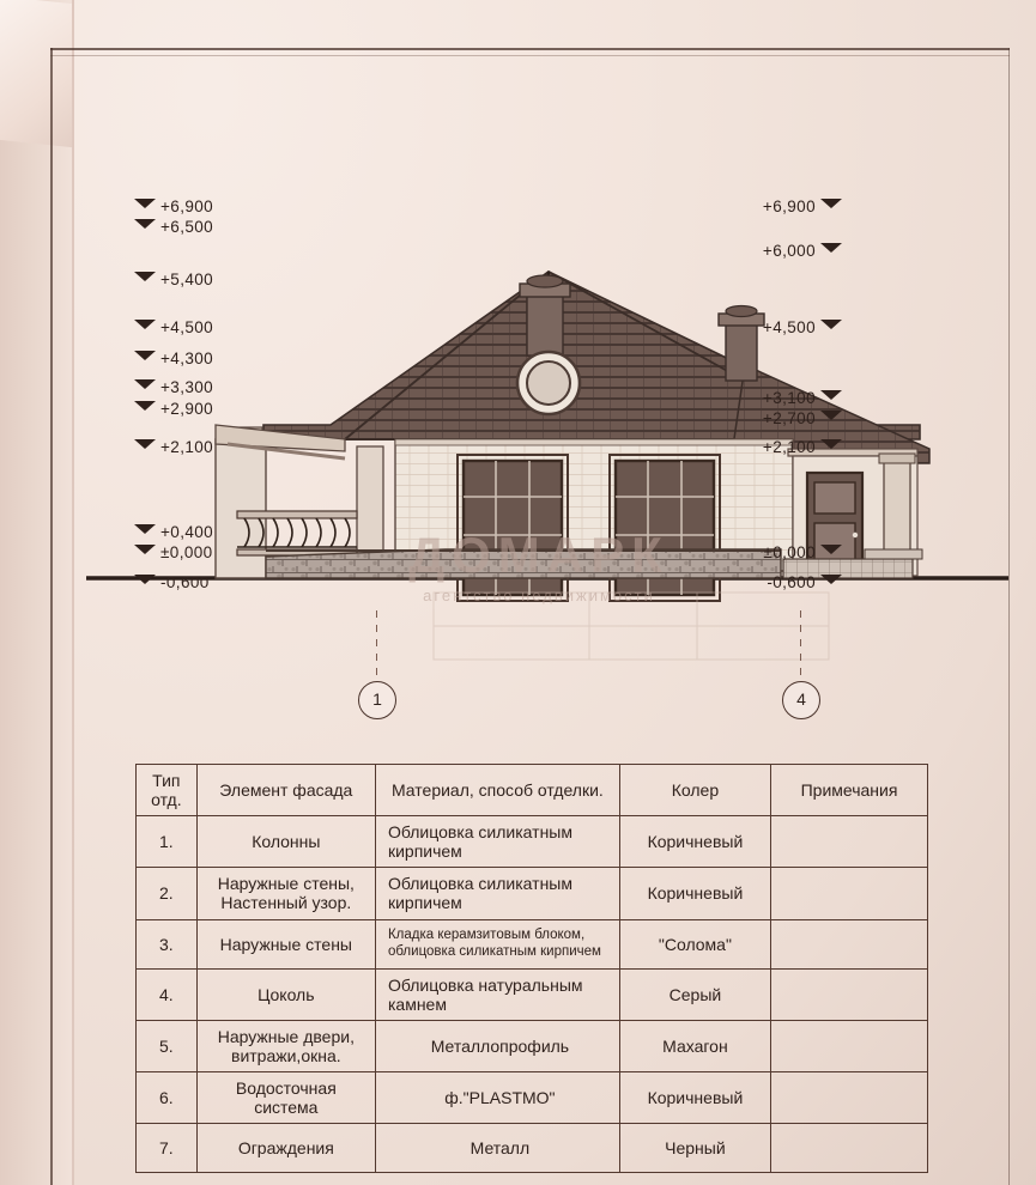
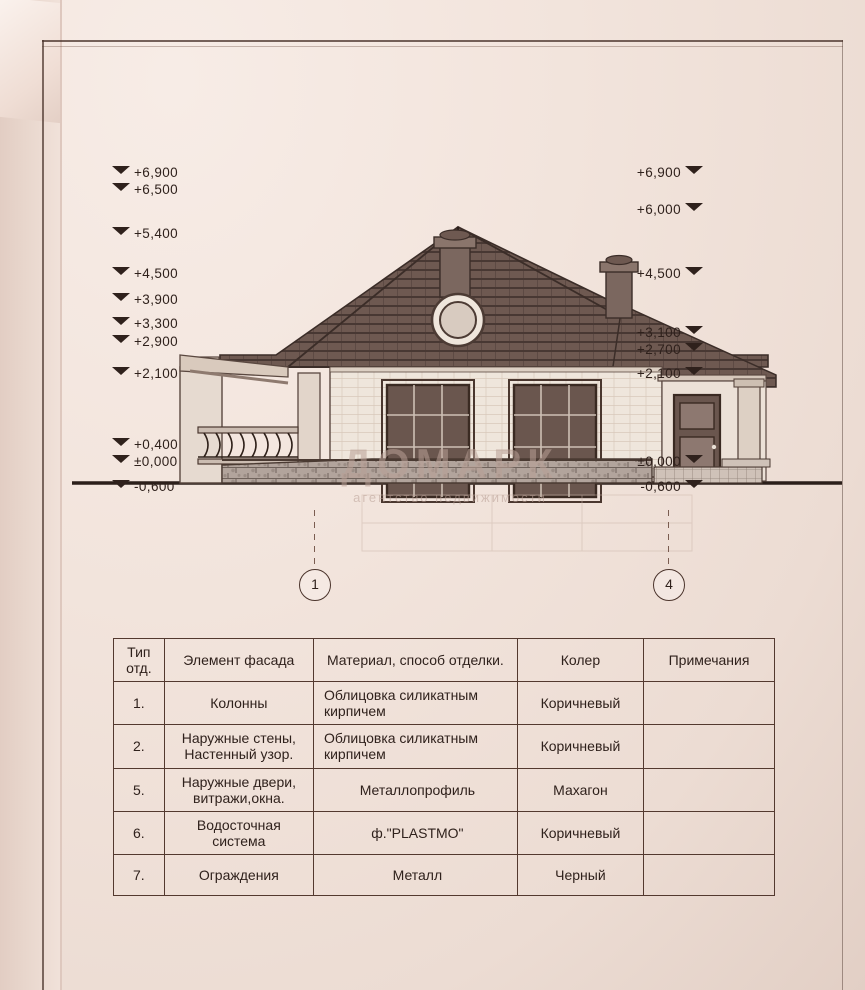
  +6,900
  +6,500
  +5,400
  +4,500
- +4,300
+ +3,900
  +3,300
  +2,900
  +2,100
  +0,400
  ±0,000
  -0,600
  +6,900
  +6,000
  +4,500
  +3,100
  +2,700
  +2,100
  ±0,000
  -0,600
  1
  4
  ДОМАРК
  агентство недвижимости
  Тип отд.	Элемент фасада	Материал, способ отделки.	Колер	Примечания
  1.	Колонны	Облицовка силикатным кирпичем	Коричневый
  2.	Наружные стены, Настенный узор.	Облицовка силикатным кирпичем	Коричневый
- 3.	Наружные стены	Кладка керамзитовым блоком, облицовка силикатным кирпичем	"Солома"
- 4.	Цоколь	Облицовка натуральным камнем	Серый
  5.	Наружные двери, витражи,окна.	Металлопрофиль	Махагон
  6.	Водосточная система	ф."PLASTMO"	Коричневый
  7.	Ограждения	Металл	Черный
